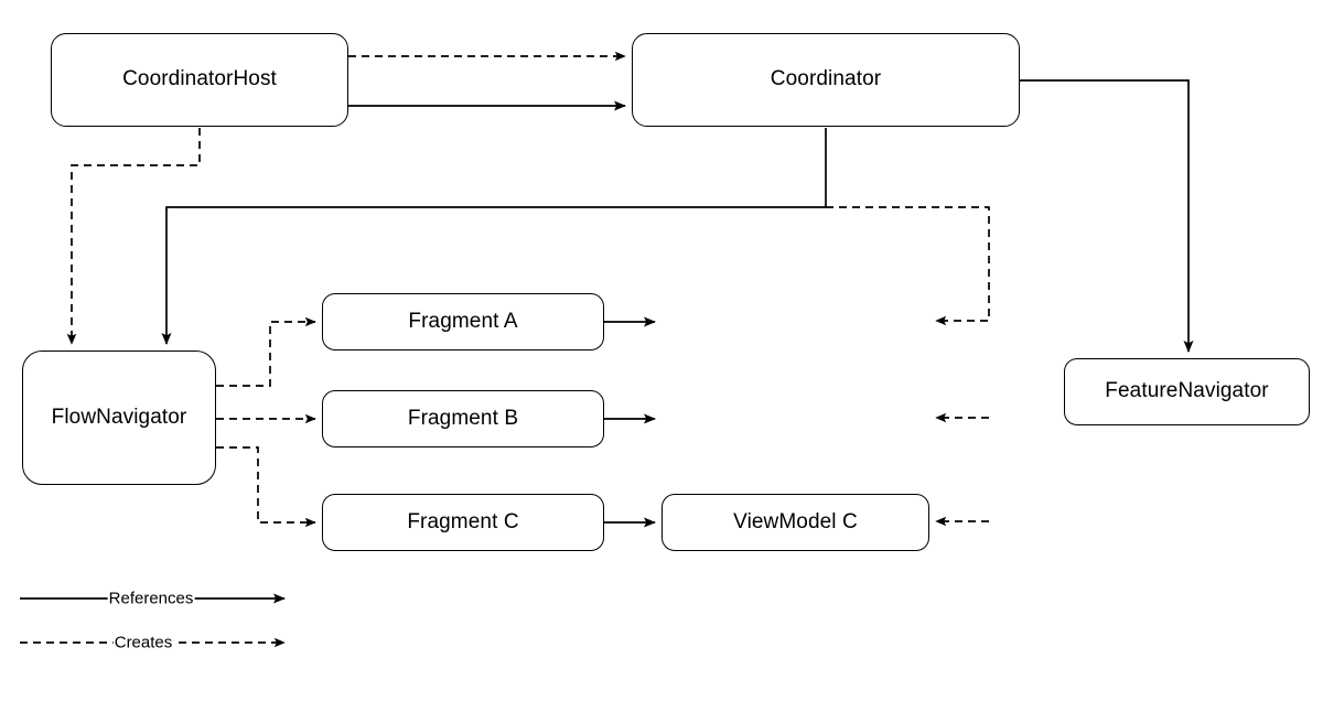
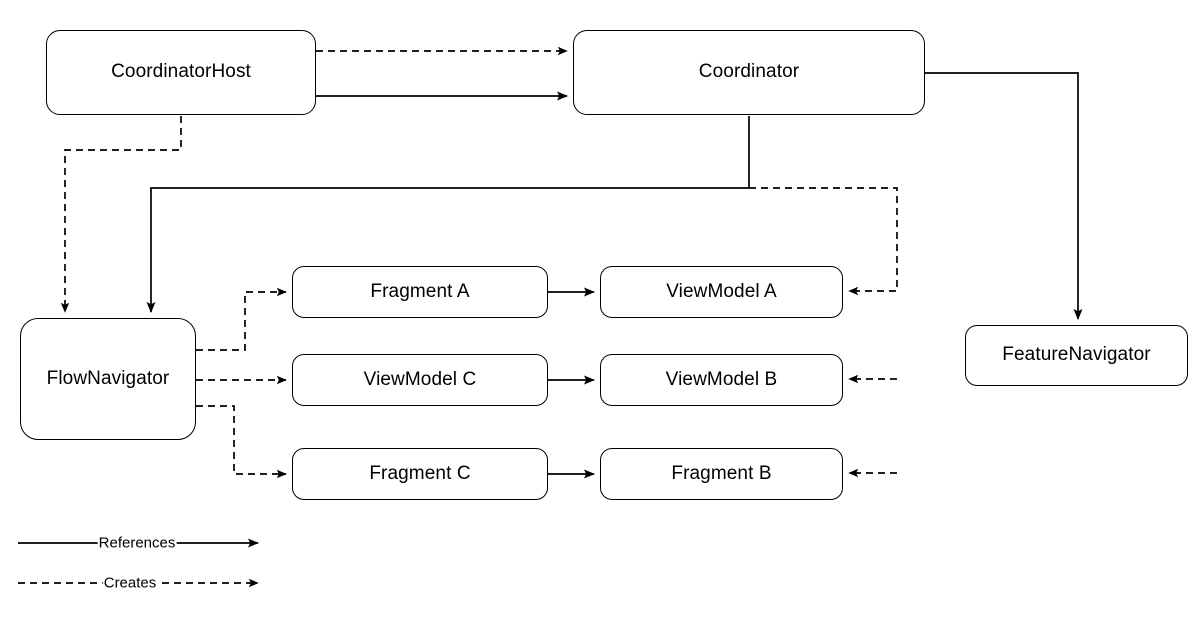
  CoordinatorHost
  Coordinator
  FlowNavigator
  FeatureNavigator
  Fragment A
- Fragment B
+ ViewModel C
  Fragment C
+ ViewModel A
+ ViewModel B
- ViewModel C
+ Fragment B
  References
  Creates
